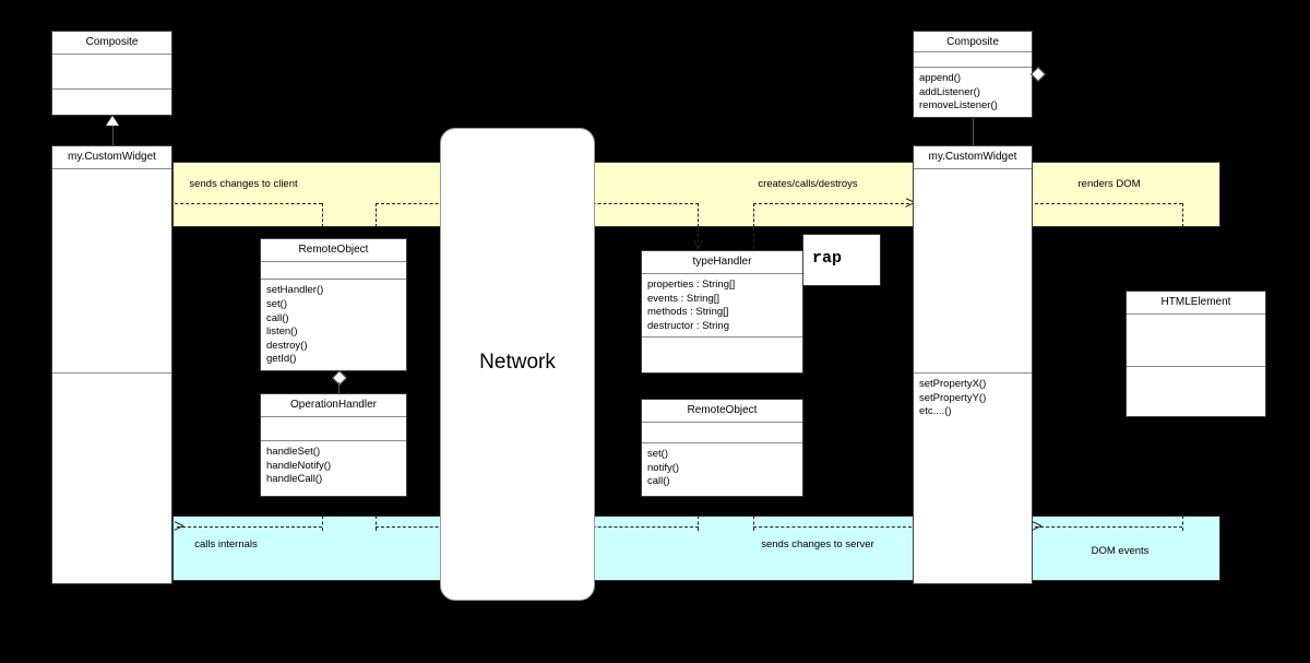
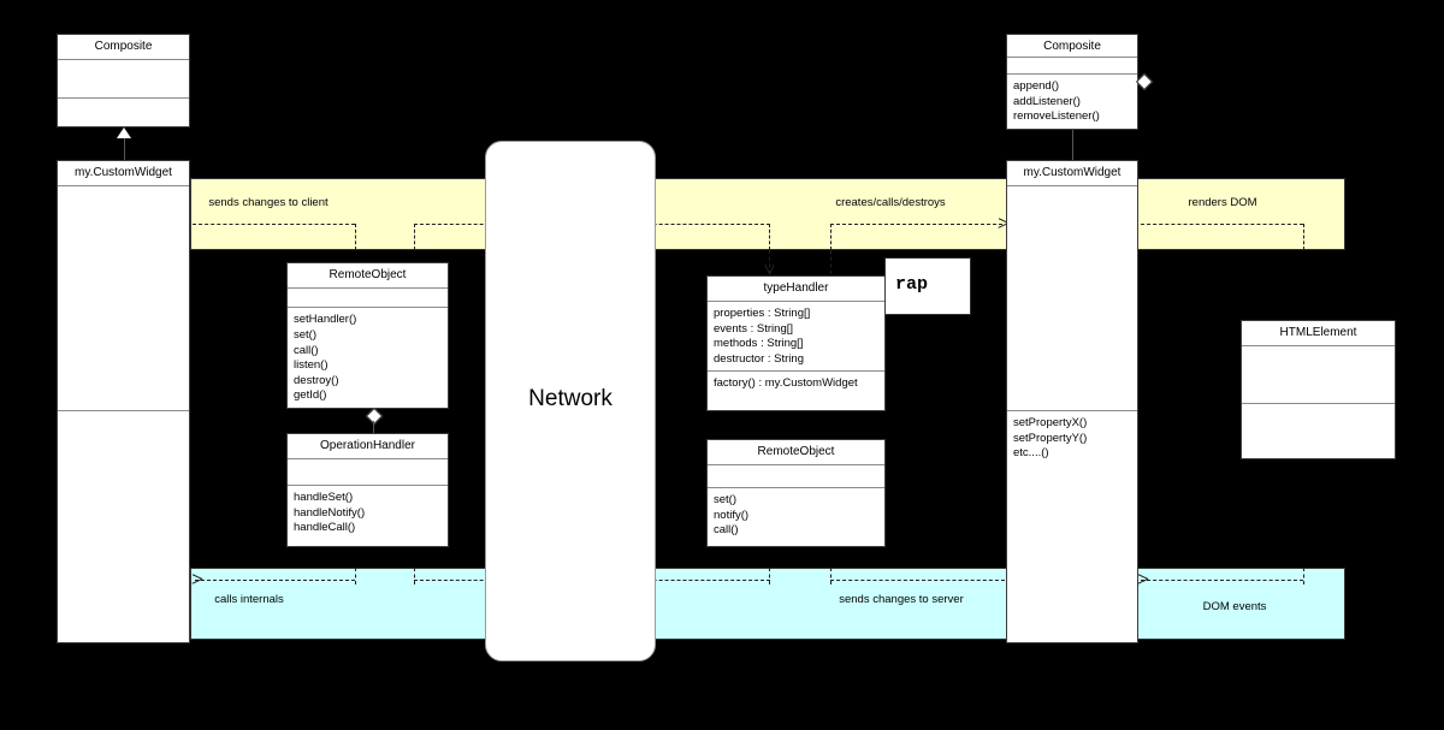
  sends changes to client
  creates/calls/destroys
  renders DOM
  calls internals
  sends changes to server
  DOM events
  Network
  Composite
  my.CustomWidget
  RemoteObject
  setHandler()
  set()
  call()
  listen()
  destroy()
  getId()
  OperationHandler
  handleSet()
  handleNotify()
  handleCall()
  rap
  typeHandler
  properties : String[]
  events : String[]
  methods : String[]
  destructor : String
+ factory() : my.CustomWidget
  RemoteObject
  set()
  notify()
  call()
  Composite
  append()
  addListener()
  removeListener()
  my.CustomWidget
  setPropertyX()
  setPropertyY()
  etc....()
  HTMLElement
